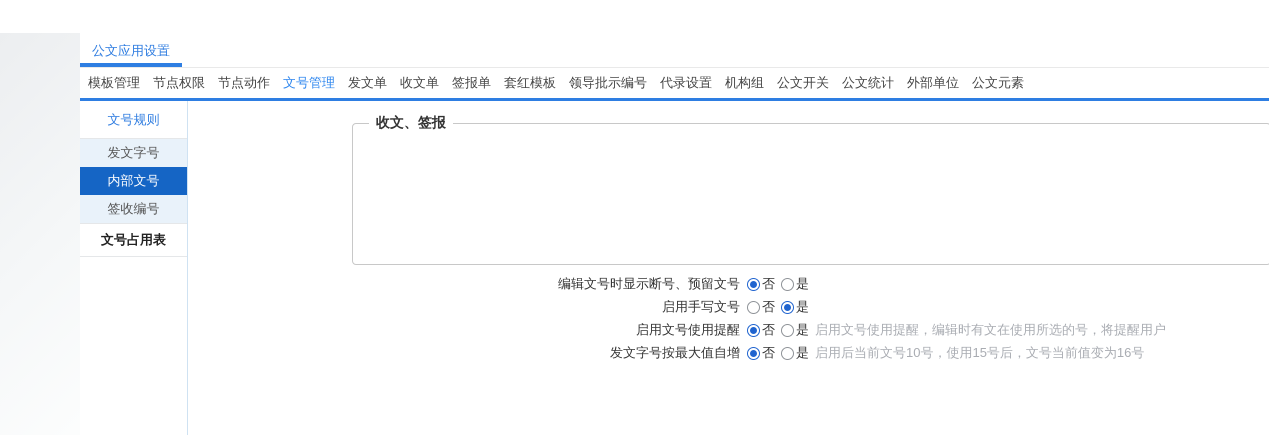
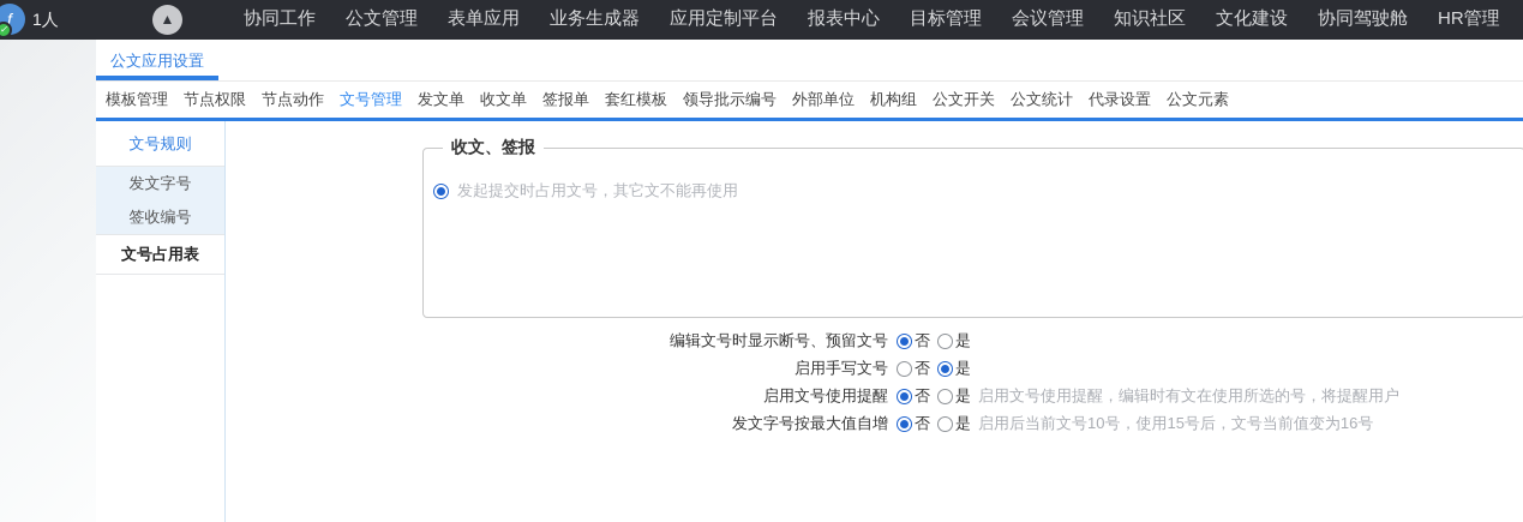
+ f
+ ✓
+ 1人
+ ▲
+ 协同工作
+ 公文管理
+ 表单应用
+ 业务生成器
+ 应用定制平台
+ 报表中心
+ 目标管理
+ 会议管理
+ 知识社区
+ 文化建设
+ 协同驾驶舱
+ HR管理
  公文应用设置
  模板管理
  节点权限
  节点动作
  文号管理
  发文单
  收文单
  签报单
  套红模板
  领导批示编号
- 代录设置
+ 外部单位
  机构组
  公文开关
  公文统计
- 外部单位
+ 代录设置
  公文元素
  文号规则
  发文字号
- 内部文号
  签收编号
  文号占用表
  收文、签报
+ 发起提交时占用文号，其它文不能再使用
  编辑文号时显示断号、预留文号
  否
  是
  启用手写文号
  否
  是
  启用文号使用提醒
  否
  是
  启用文号使用提醒，编辑时有文在使用所选的号，将提醒用户
  发文字号按最大值自增
  否
  是
  启用后当前文号10号，使用15号后，文号当前值变为16号
